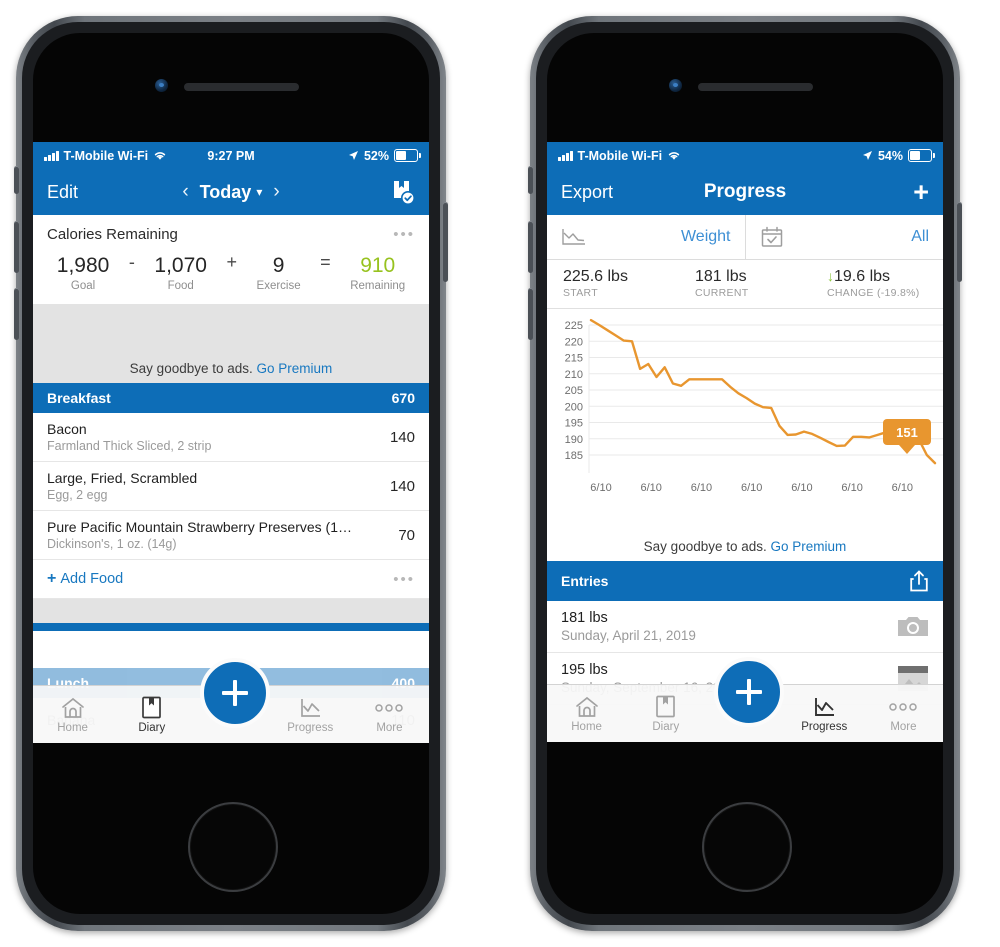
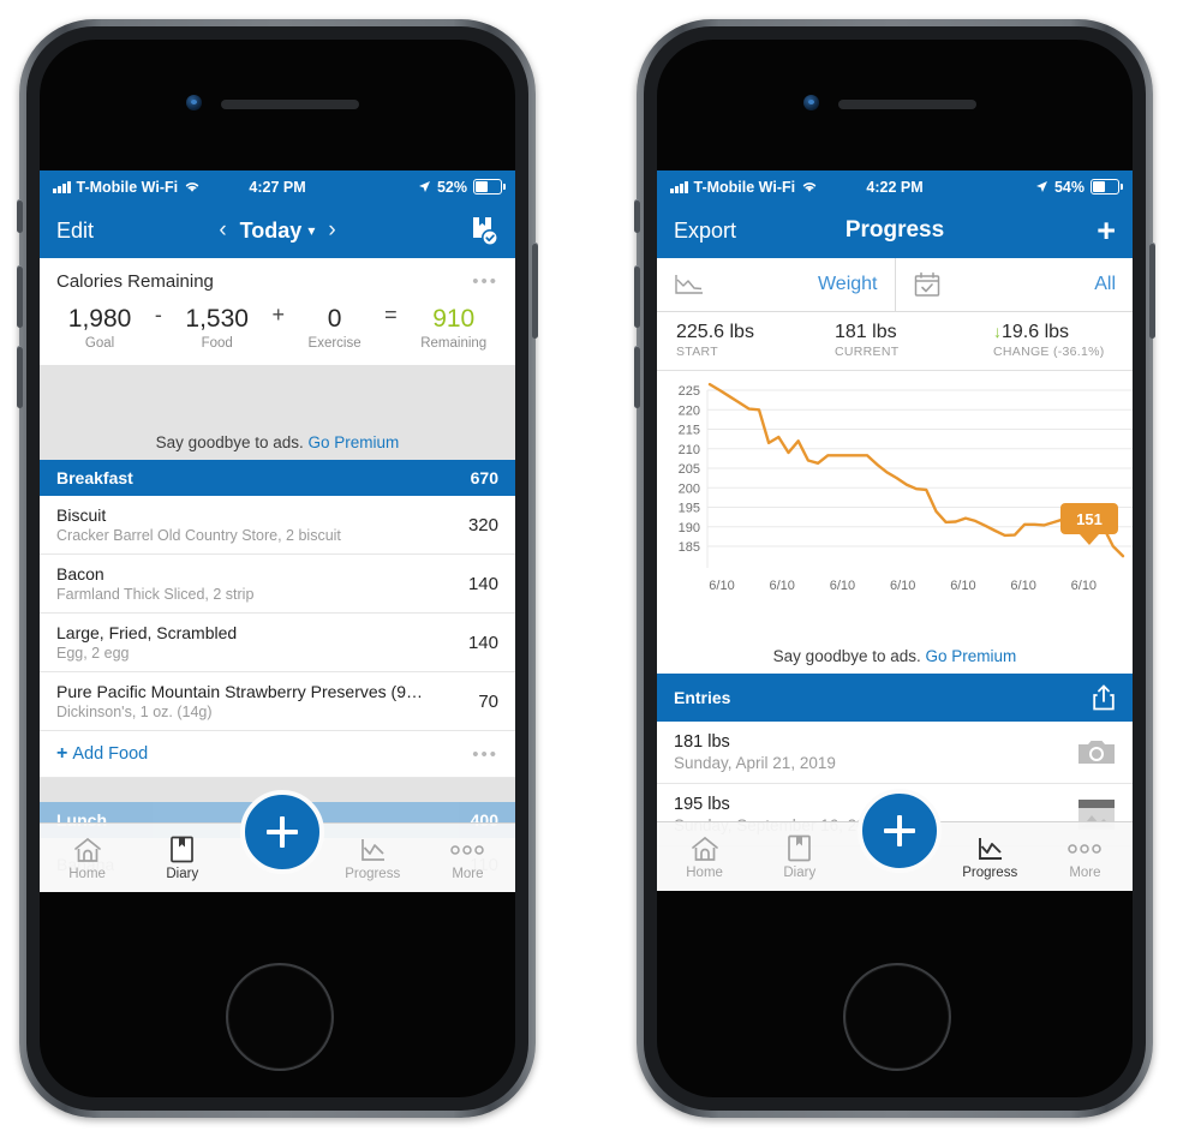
  T-Mobile Wi-Fi
- 9:27 PM
+ 4:27 PM
  52%
  Edit
  ‹
  Today
  ▾
  ›
  Calories Remaining
  •••
  1,980
  Goal
  -
- 1,070
+ 1,530
  Food
  +
- 9
+ 0
  Exercise
  =
  910
  Remaining
  Say goodbye to ads. Go Premium
  Breakfast
  670
+ Biscuit
+ Cracker Barrel Old Country Store, 2 biscuit
+ 320
  Bacon
  Farmland Thick Sliced, 2 strip
  140
  Large, Fried, Scrambled
  Egg, 2 egg
  140
- Pure Pacific Mountain Strawberry Preserves (1…
+ Pure Pacific Mountain Strawberry Preserves (9…
  Dickinson's, 1 oz. (14g)
  70
  + Add Food
  •••
  Lunch
  400
  Home
  Diary
  Progress
  More
  T-Mobile Wi-Fi
+ 4:22 PM
  54%
  Export
  Progress
  +
  Weight
  All
  225.6 lbs
  START
  181 lbs
  CURRENT
  ↓19.6 lbs
- CHANGE (-19.8%)
+ CHANGE (-36.1%)
  225
  220
  215
  210
  205
  200
  195
  190
  185
  6/10
  6/10
  6/10
  6/10
  6/10
  6/10
  6/10
  151
  Say goodbye to ads. Go Premium
  Entries
  181 lbs
  Sunday, April 21, 2019
  195 lbs
  Home
  Diary
  Progress
  More
